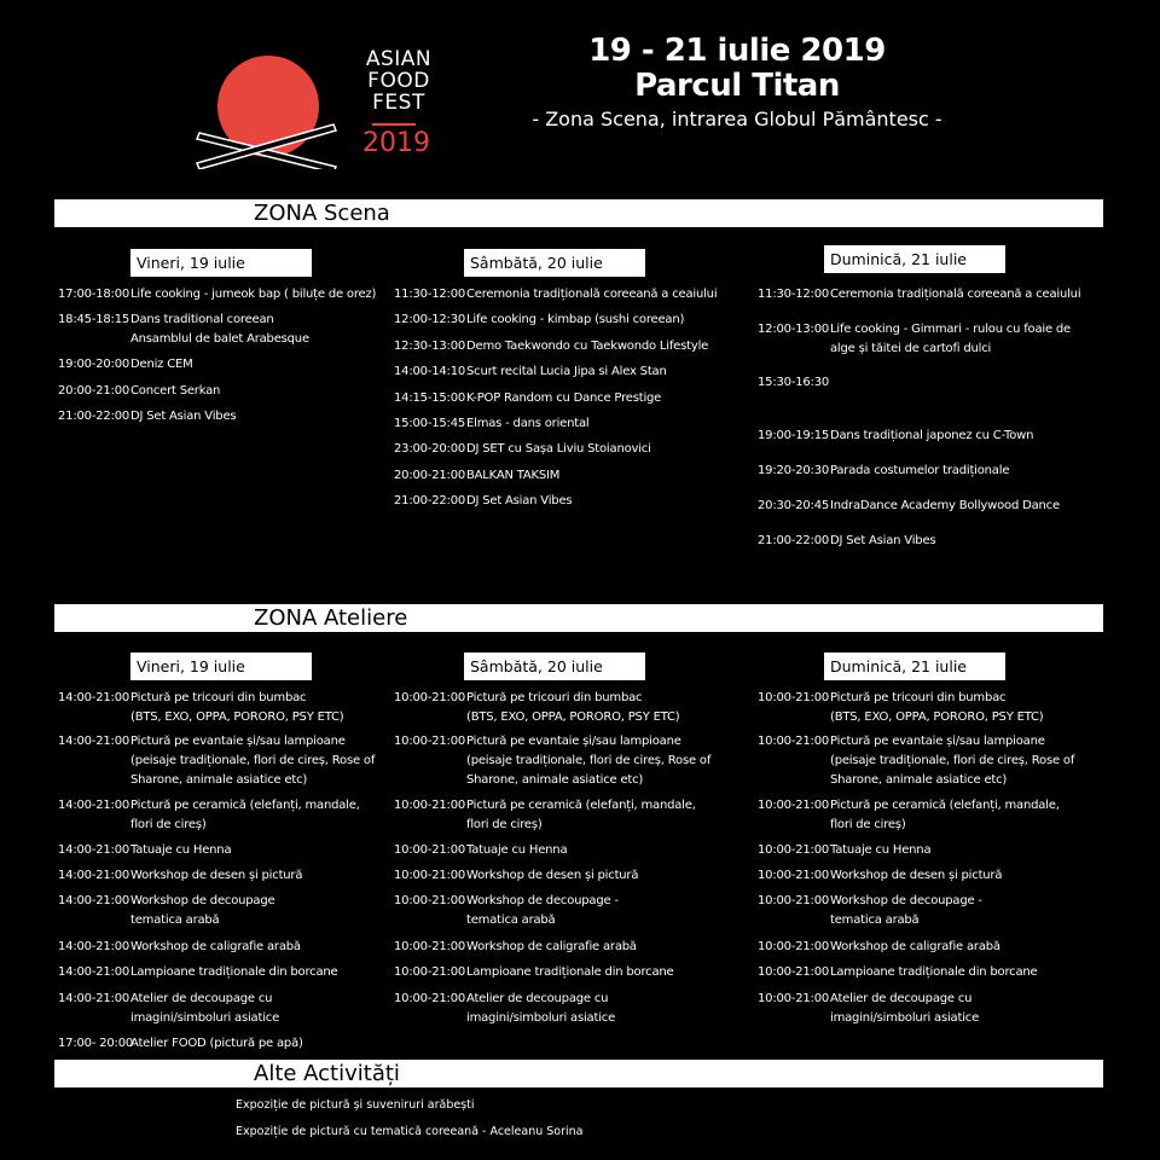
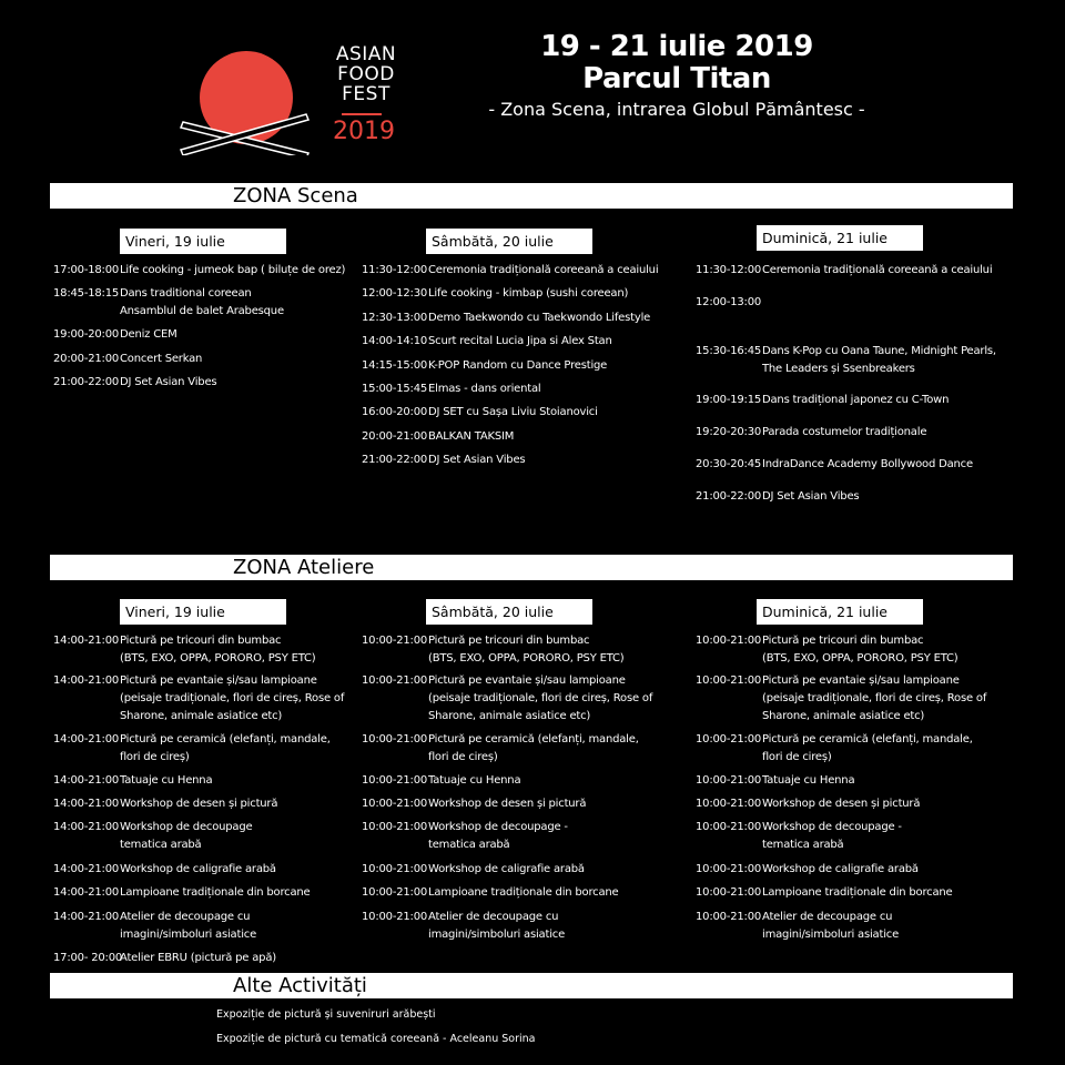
  ASIAN
  FOOD
  FEST
  2019
  19 - 21 iulie 2019
  Parcul Titan
  - Zona Scena, intrarea Globul Pământesc -
  ZONA Scena
  Vineri, 19 iulie
  Sâmbătă, 20 iulie
  Duminică, 21 iulie
  17:00-18:00
  Life cooking - jumeok bap ( biluțe de orez)
  18:45-18:15
  Dans traditional coreean
  Ansamblul de balet Arabesque
  19:00-20:00
  Deniz CEM
  20:00-21:00
  Concert Serkan
  21:00-22:00
  DJ Set Asian Vibes
  11:30-12:00
  Ceremonia tradițională coreeană a ceaiului
  12:00-12:30
  Life cooking - kimbap (sushi coreean)
  12:30-13:00
  Demo Taekwondo cu Taekwondo Lifestyle
  14:00-14:10
  Scurt recital Lucia Jipa si Alex Stan
  14:15-15:00
  K-POP Random cu Dance Prestige
  15:00-15:45
  Elmas - dans oriental
- 23:00-20:00
+ 16:00-20:00
  DJ SET cu Sașa Liviu Stoianovici
  20:00-21:00
  BALKAN TAKSIM
  21:00-22:00
  DJ Set Asian Vibes
  11:30-12:00
  Ceremonia tradițională coreeană a ceaiului
  12:00-13:00
- Life cooking - Gimmari - rulou cu foaie de
- alge și tăitei de cartofi dulci
- 15:30-16:30
+ 15:30-16:45
+ Dans K-Pop cu Oana Taune, Midnight Pearls,
+ The Leaders și Ssenbreakers
  19:00-19:15
  Dans tradițional japonez cu C-Town
  19:20-20:30
  Parada costumelor tradiționale
  20:30-20:45
  IndraDance Academy Bollywood Dance
  21:00-22:00
  DJ Set Asian Vibes
  ZONA Ateliere
  Vineri, 19 iulie
  Sâmbătă, 20 iulie
  Duminică, 21 iulie
  14:00-21:00
  Pictură pe tricouri din bumbac
  (BTS, EXO, OPPA, PORORO, PSY ETC)
  14:00-21:00
  Pictură pe evantaie și/sau lampioane
  (peisaje tradiționale, flori de cireș, Rose of
  Sharone, animale asiatice etc)
  14:00-21:00
  Pictură pe ceramică (elefanți, mandale,
  flori de cireș)
  14:00-21:00
  Tatuaje cu Henna
  14:00-21:00
  Workshop de desen și pictură
  14:00-21:00
  Workshop de decoupage
  tematica arabă
  14:00-21:00
  Workshop de caligrafie arabă
  14:00-21:00
  Lampioane tradiționale din borcane
  14:00-21:00
  Atelier de decoupage cu
  imagini/simboluri asiatice
  17:00- 20:00
- Atelier FOOD (pictură pe apă)
+ Atelier EBRU (pictură pe apă)
  10:00-21:00
  Pictură pe tricouri din bumbac
  (BTS, EXO, OPPA, PORORO, PSY ETC)
  10:00-21:00
  Pictură pe evantaie și/sau lampioane
  (peisaje tradiționale, flori de cireș, Rose of
  Sharone, animale asiatice etc)
  10:00-21:00
  Pictură pe ceramică (elefanți, mandale,
  flori de cireș)
  10:00-21:00
  Tatuaje cu Henna
  10:00-21:00
  Workshop de desen și pictură
  10:00-21:00
  Workshop de decoupage -
  tematica arabă
  10:00-21:00
  Workshop de caligrafie arabă
  10:00-21:00
  Lampioane tradiționale din borcane
  10:00-21:00
  Atelier de decoupage cu
  imagini/simboluri asiatice
  10:00-21:00
  Pictură pe tricouri din bumbac
  (BTS, EXO, OPPA, PORORO, PSY ETC)
  10:00-21:00
  Pictură pe evantaie și/sau lampioane
  (peisaje tradiționale, flori de cireș, Rose of
  Sharone, animale asiatice etc)
  10:00-21:00
  Pictură pe ceramică (elefanți, mandale,
  flori de cireș)
  10:00-21:00
  Tatuaje cu Henna
  10:00-21:00
  Workshop de desen și pictură
  10:00-21:00
  Workshop de decoupage -
  tematica arabă
  10:00-21:00
  Workshop de caligrafie arabă
  10:00-21:00
  Lampioane tradiționale din borcane
  10:00-21:00
  Atelier de decoupage cu
  imagini/simboluri asiatice
  Alte Activități
  Expoziție de pictură și suveniruri arăbești
  Expoziție de pictură cu tematică coreeană - Aceleanu Sorina
